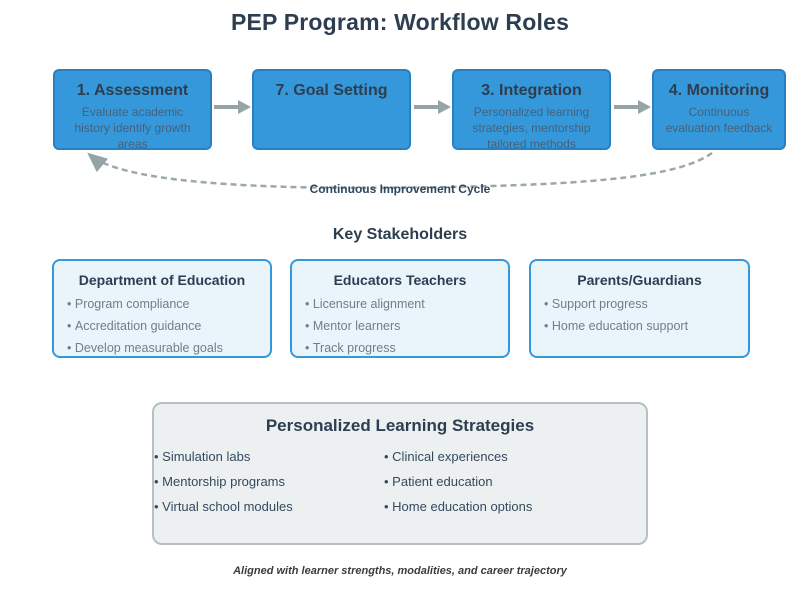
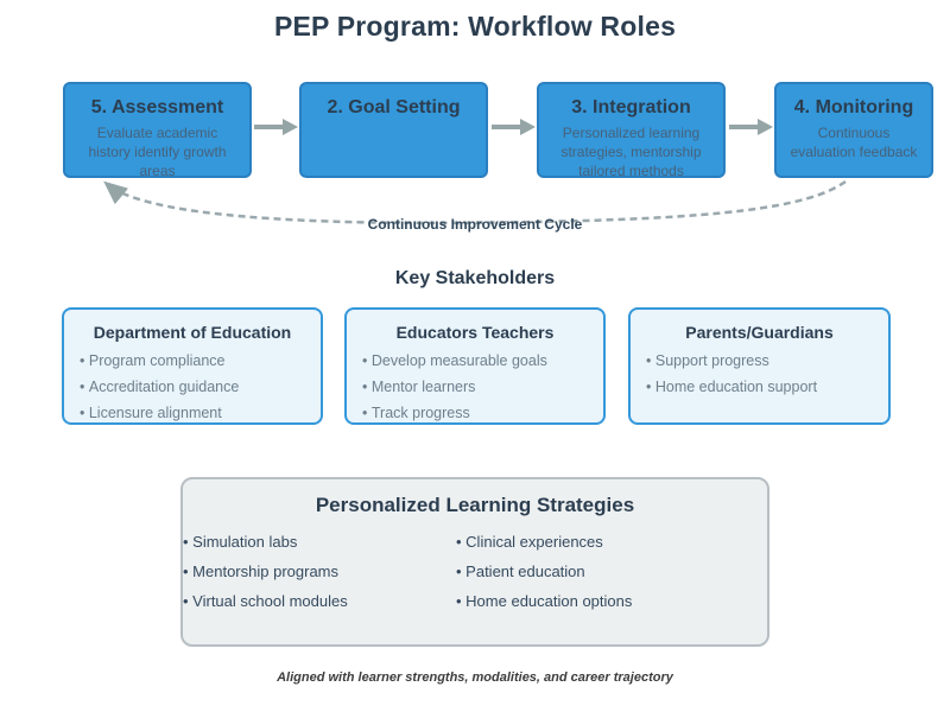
  PEP Program: Workflow Roles
- 1. Assessment
+ 5. Assessment
  Evaluate academic history identify growth areas
- 7. Goal Setting
+ 2. Goal Setting
  3. Integration
  Personalized learning strategies, mentorship tailored methods
  4. Monitoring
  Continuous evaluation feedback
  Continuous Improvement Cycle
  Key Stakeholders
  Department of Education
  Program compliance
  Accreditation guidance
- Develop measurable goals
+ Licensure alignment
  Educators Teachers
- Licensure alignment
+ Develop measurable goals
  Mentor learners
  Track progress
  Parents/Guardians
  Support progress
  Home education support
  Personalized Learning Strategies
  Simulation labs
  Mentorship programs
  Virtual school modules
  Clinical experiences
  Patient education
  Home education options
  Aligned with learner strengths, modalities, and career trajectory
